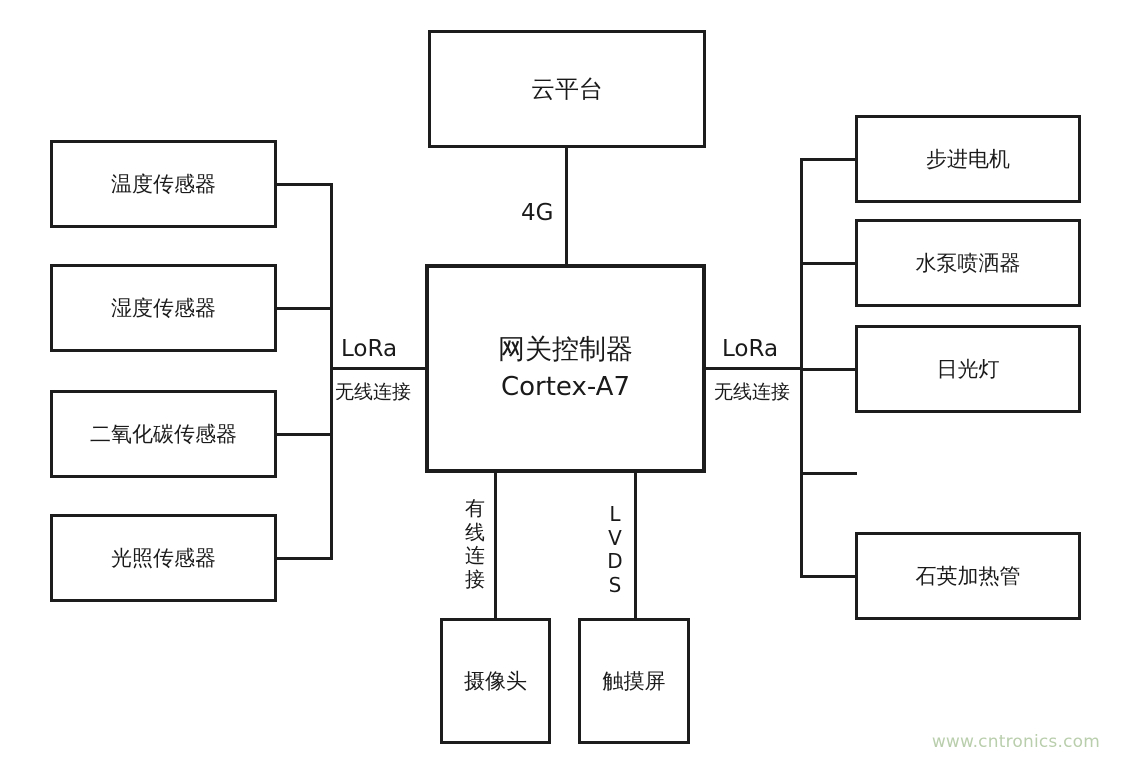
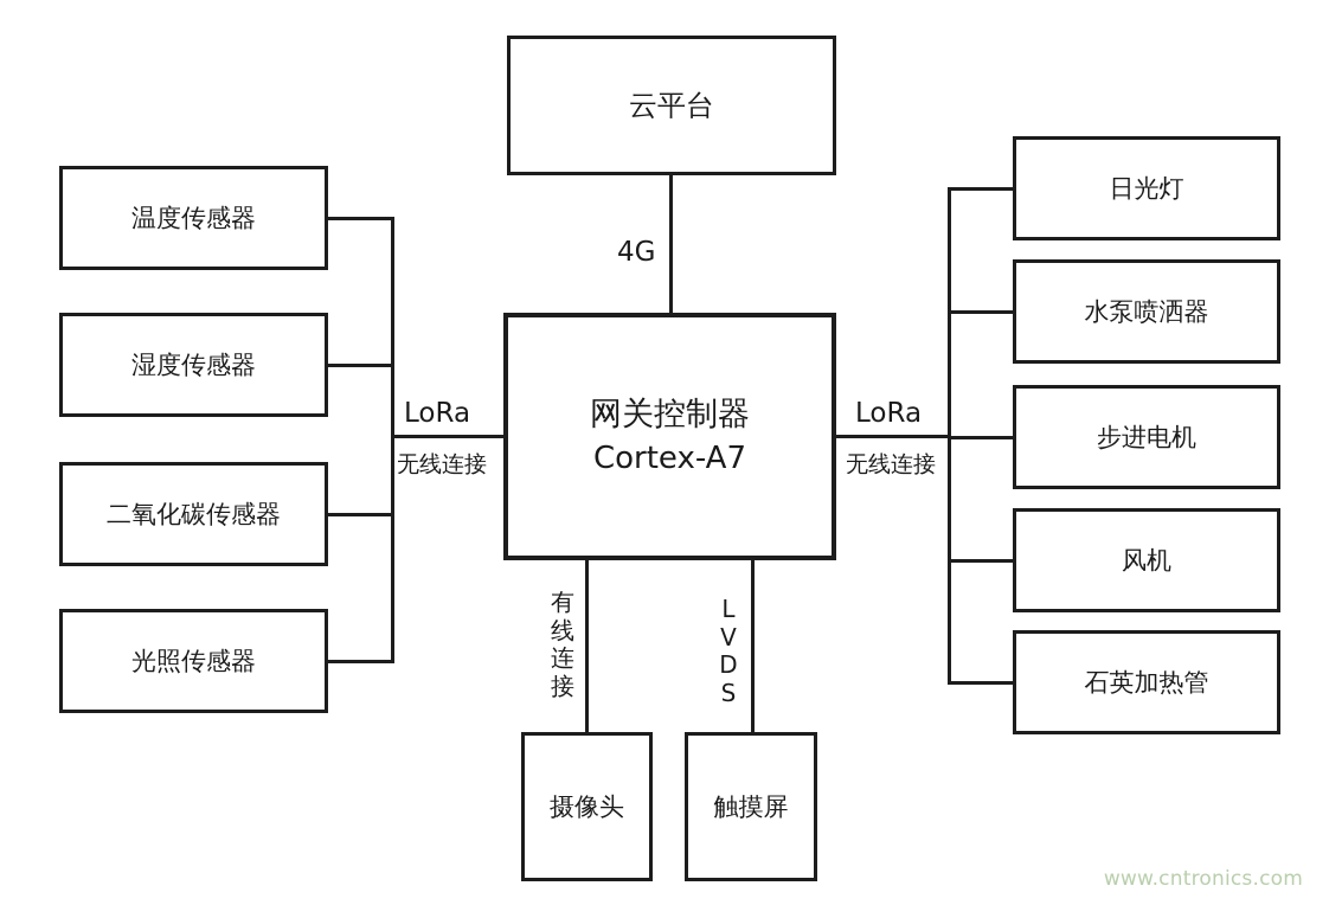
  云平台
  4G
  网关控制器
  Cortex-A7
  温度传感器
  湿度传感器
  二氧化碳传感器
  光照传感器
  LoRa
  无线连接
- 步进电机
+ 日光灯
  水泵喷洒器
- 日光灯
+ 步进电机
+ 风机
  石英加热管
  LoRa
  无线连接
  摄像头
  触摸屏
  有线连接
  LVDS
  www.cntronics.com
